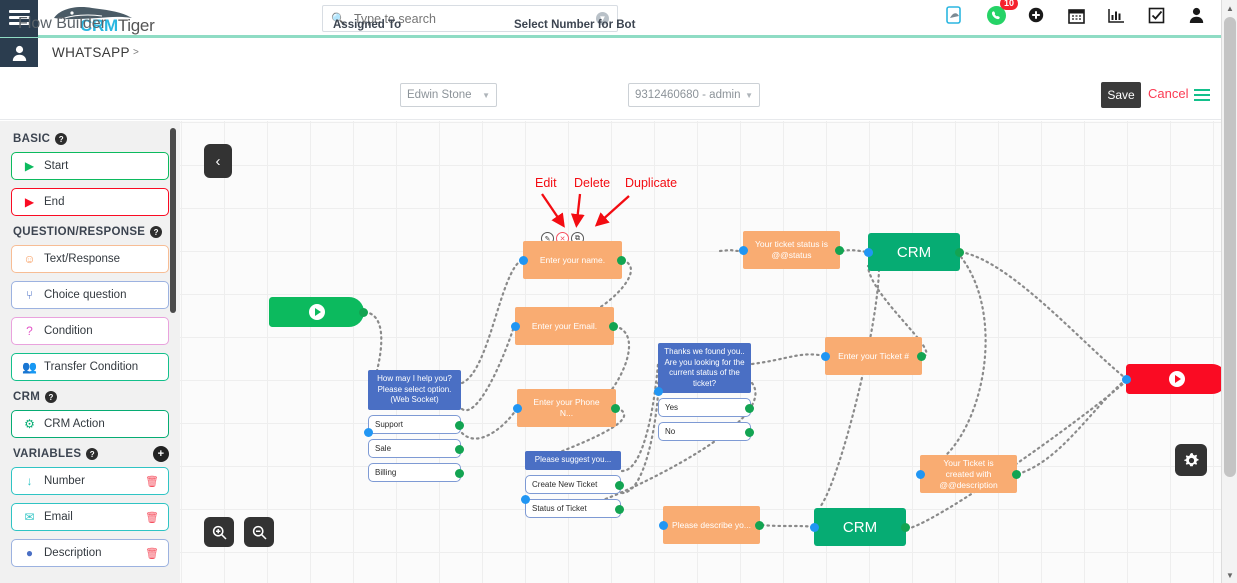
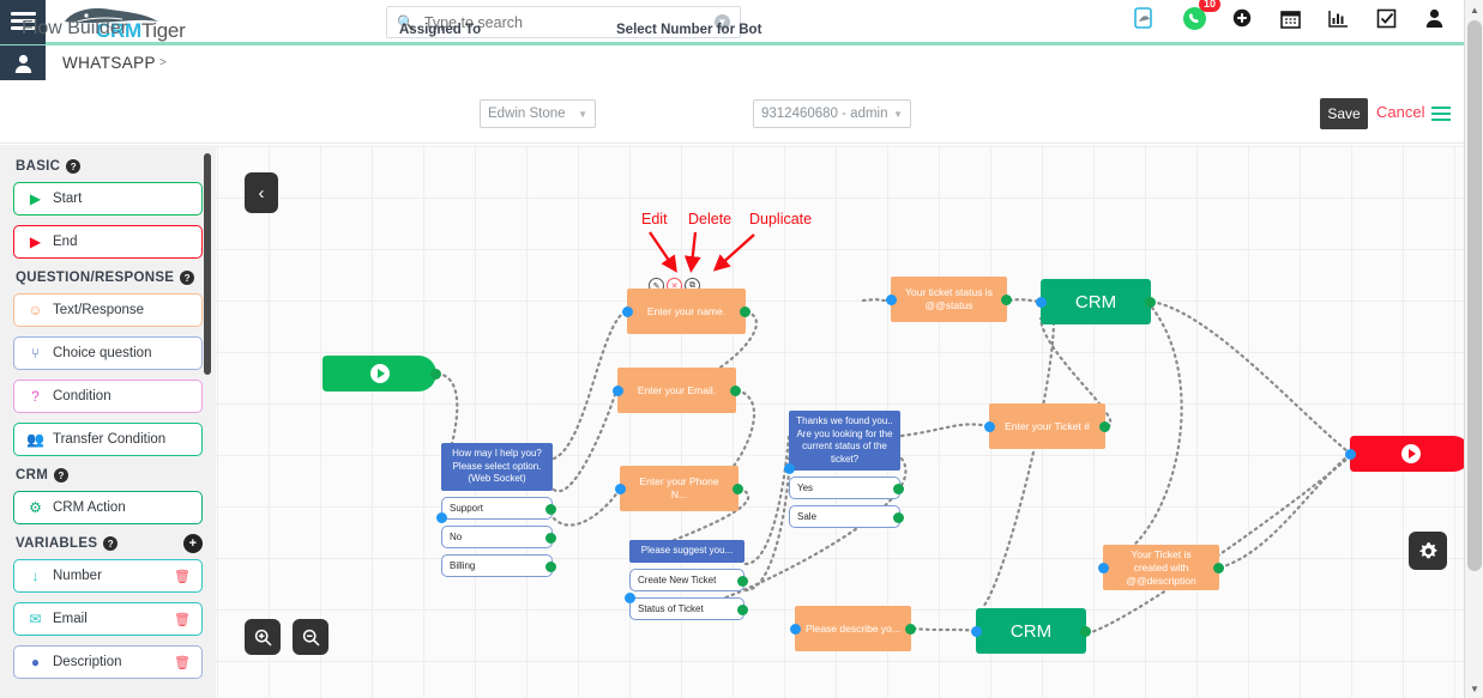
  CRMTiger
  🔍
  Type to search
  ▼
  10
  WHATSAPP
  >
  Flow Builder
  Assigned To
  Edwin Stone
  ▼
  Select Number for Bot
  9312460680 - admin
  ▼
  Save
  Cancel
  BASIC
  ?
  ▶
  Start
  ▶
  End
  QUESTION/RESPONSE
  ?
  ☺
  Text/Response
  ⑂
  Choice question
  ?
  Condition
  👥
  Transfer Condition
  CRM
  ?
  ⚙
  CRM Action
  VARIABLES
  ?
  +
  ↓
  Number
  🗑
  ✉
  Email
  🗑
  ●
  Description
  🗑
  ‹
  Edit
  Delete
  Duplicate
  Enter your name.
  Enter your Email.
  Enter your Phone N...
  Your ticket status is @@status
  Enter your Ticket #
  Your Ticket is created with @@description
  Please describe yo...
  CRM
  CRM
  How may I help you? Please select option. (Web Socket)
  Support
- Sale
+ No
  Billing
  Please suggest you...
  Create New Ticket
  Status of Ticket
  Thanks we found you.. Are you looking for the current status of the ticket?
  Yes
- No
+ Sale
  ▲
  ▼
